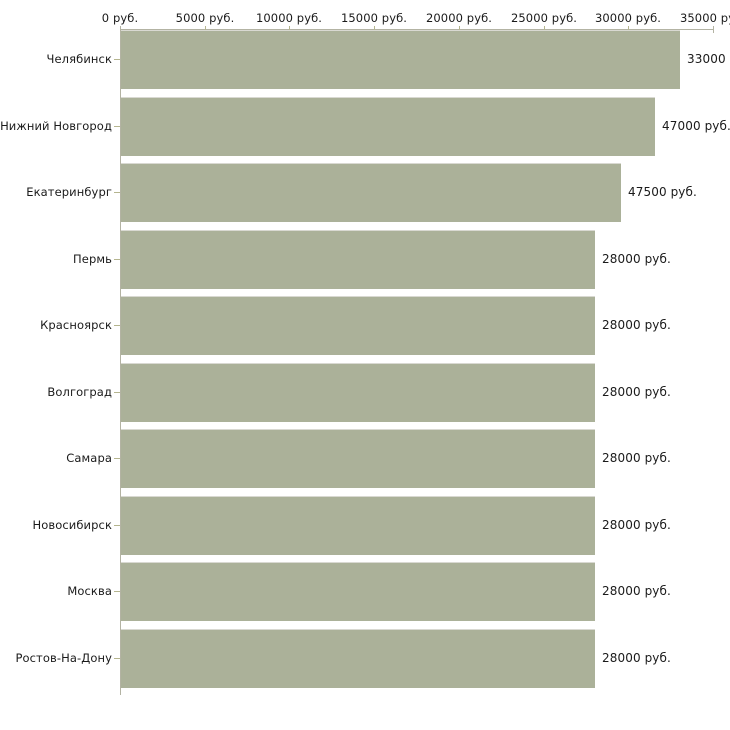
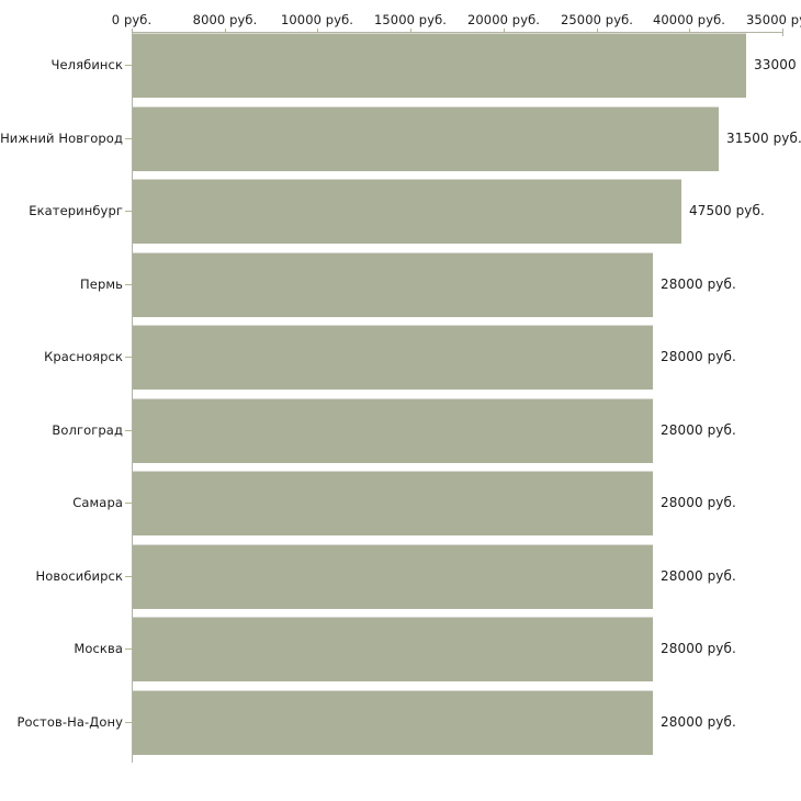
  0 руб.
- 5000 руб.
+ 8000 руб.
  10000 руб.
  15000 руб.
  20000 руб.
  25000 руб.
- 30000 руб.
+ 40000 руб.
  Челябинск
  Нижний Новгород
- 47000 руб.
+ 31500 руб.
  Екатеринбург
  47500 руб.
  Пермь
  28000 руб.
  Красноярск
  28000 руб.
  Волгоград
  28000 руб.
  Самара
  28000 руб.
  Новосибирск
  28000 руб.
  Москва
  28000 руб.
  Ростов-На-Дону
  28000 руб.
